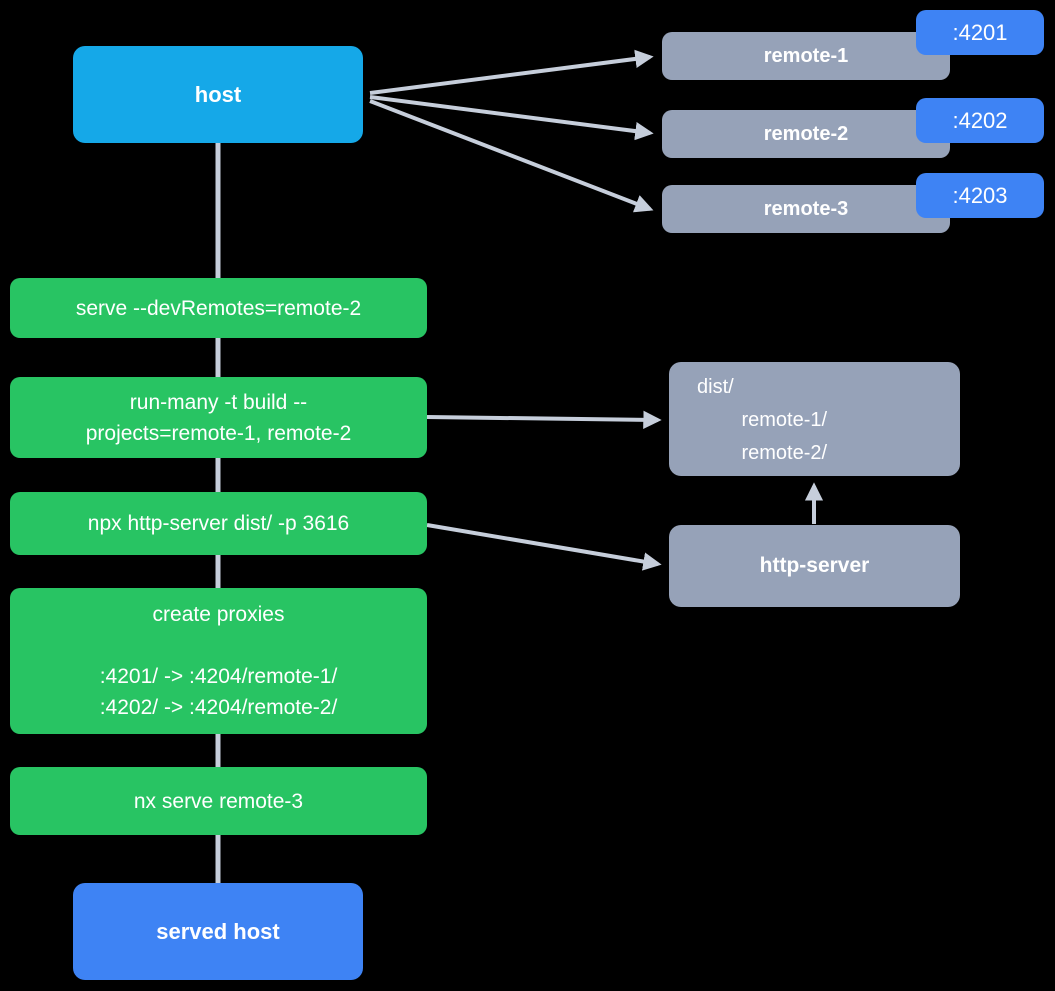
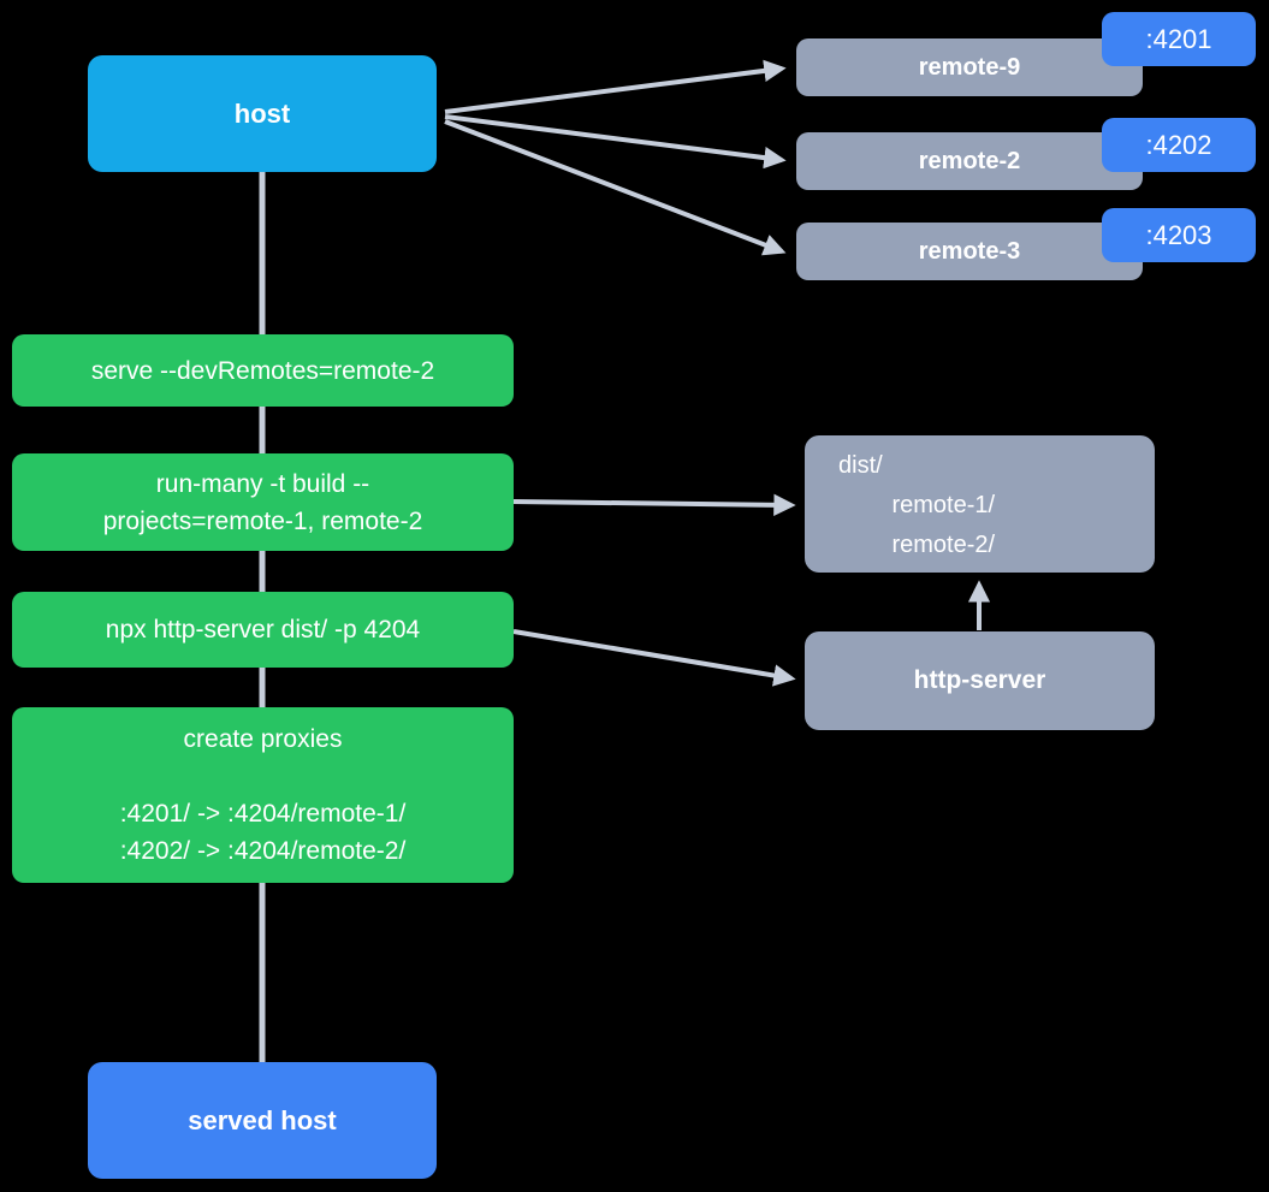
  host
- remote-1
+ remote-9
  :4201
  remote-2
  :4202
  remote-3
  :4203
  serve --devRemotes=remote-2
  run-many -t build --
  projects=remote-1, remote-2
- npx http-server dist/ -p 3616
+ npx http-server dist/ -p 4204
  create proxies
  :4201/ -> :4204/remote-1/
  :4202/ -> :4204/remote-2/
- nx serve remote-3
  dist/
  remote-1/
  remote-2/
  http-server
  served host
